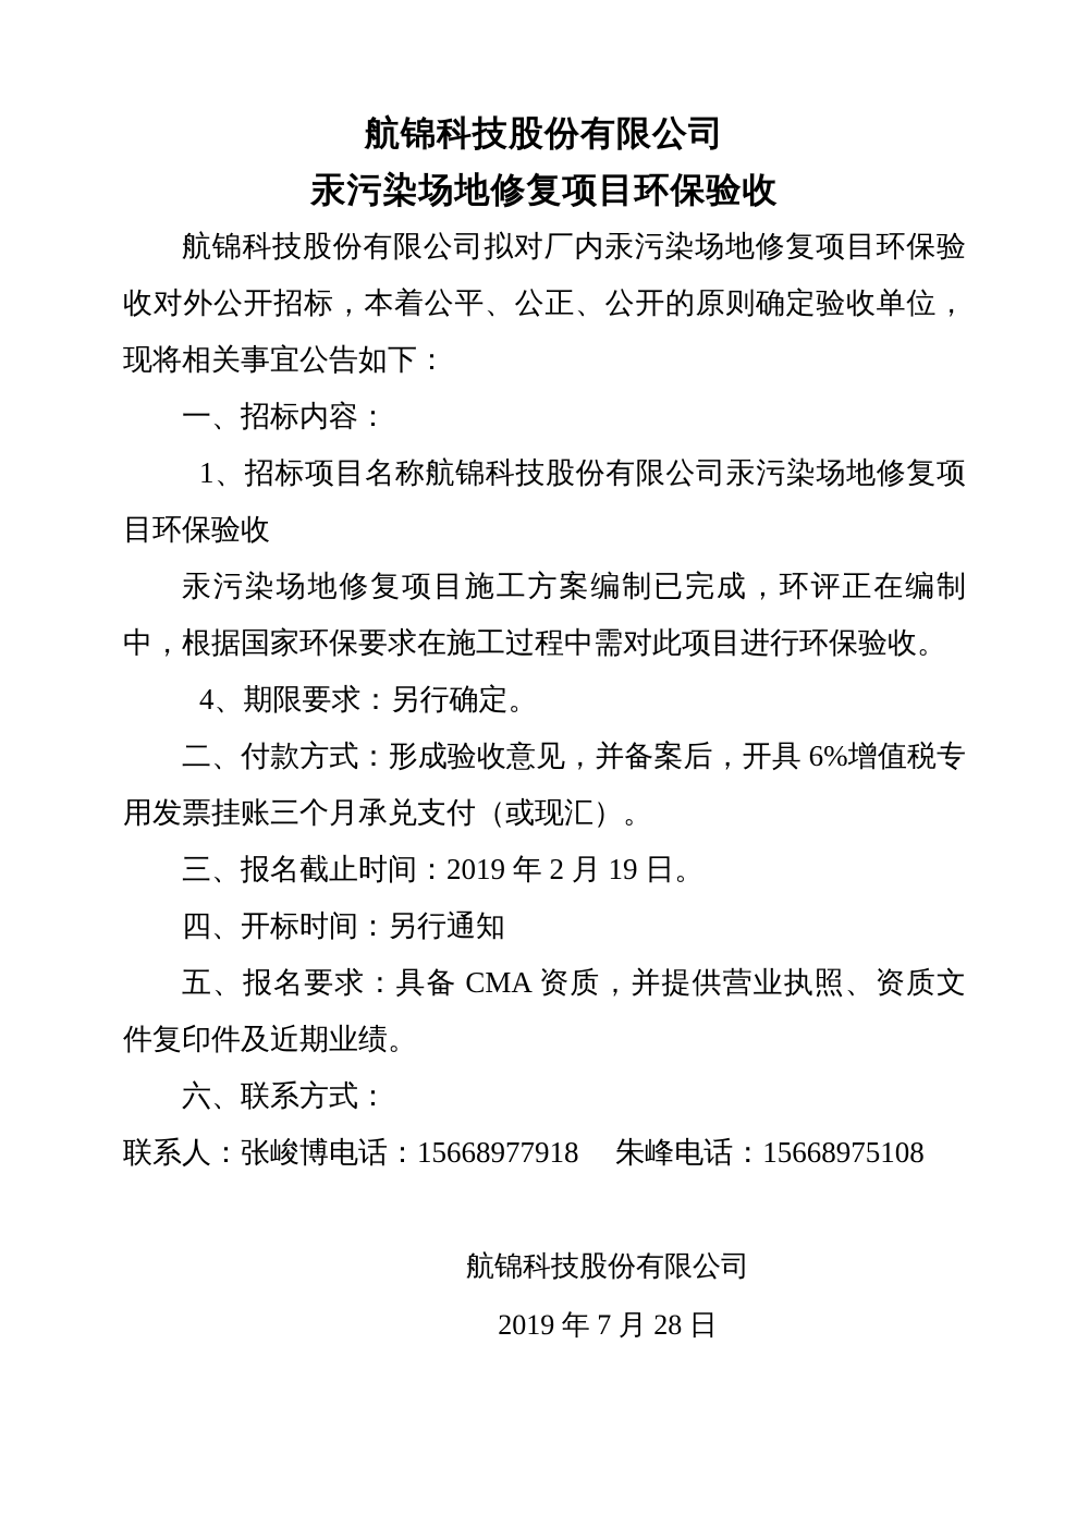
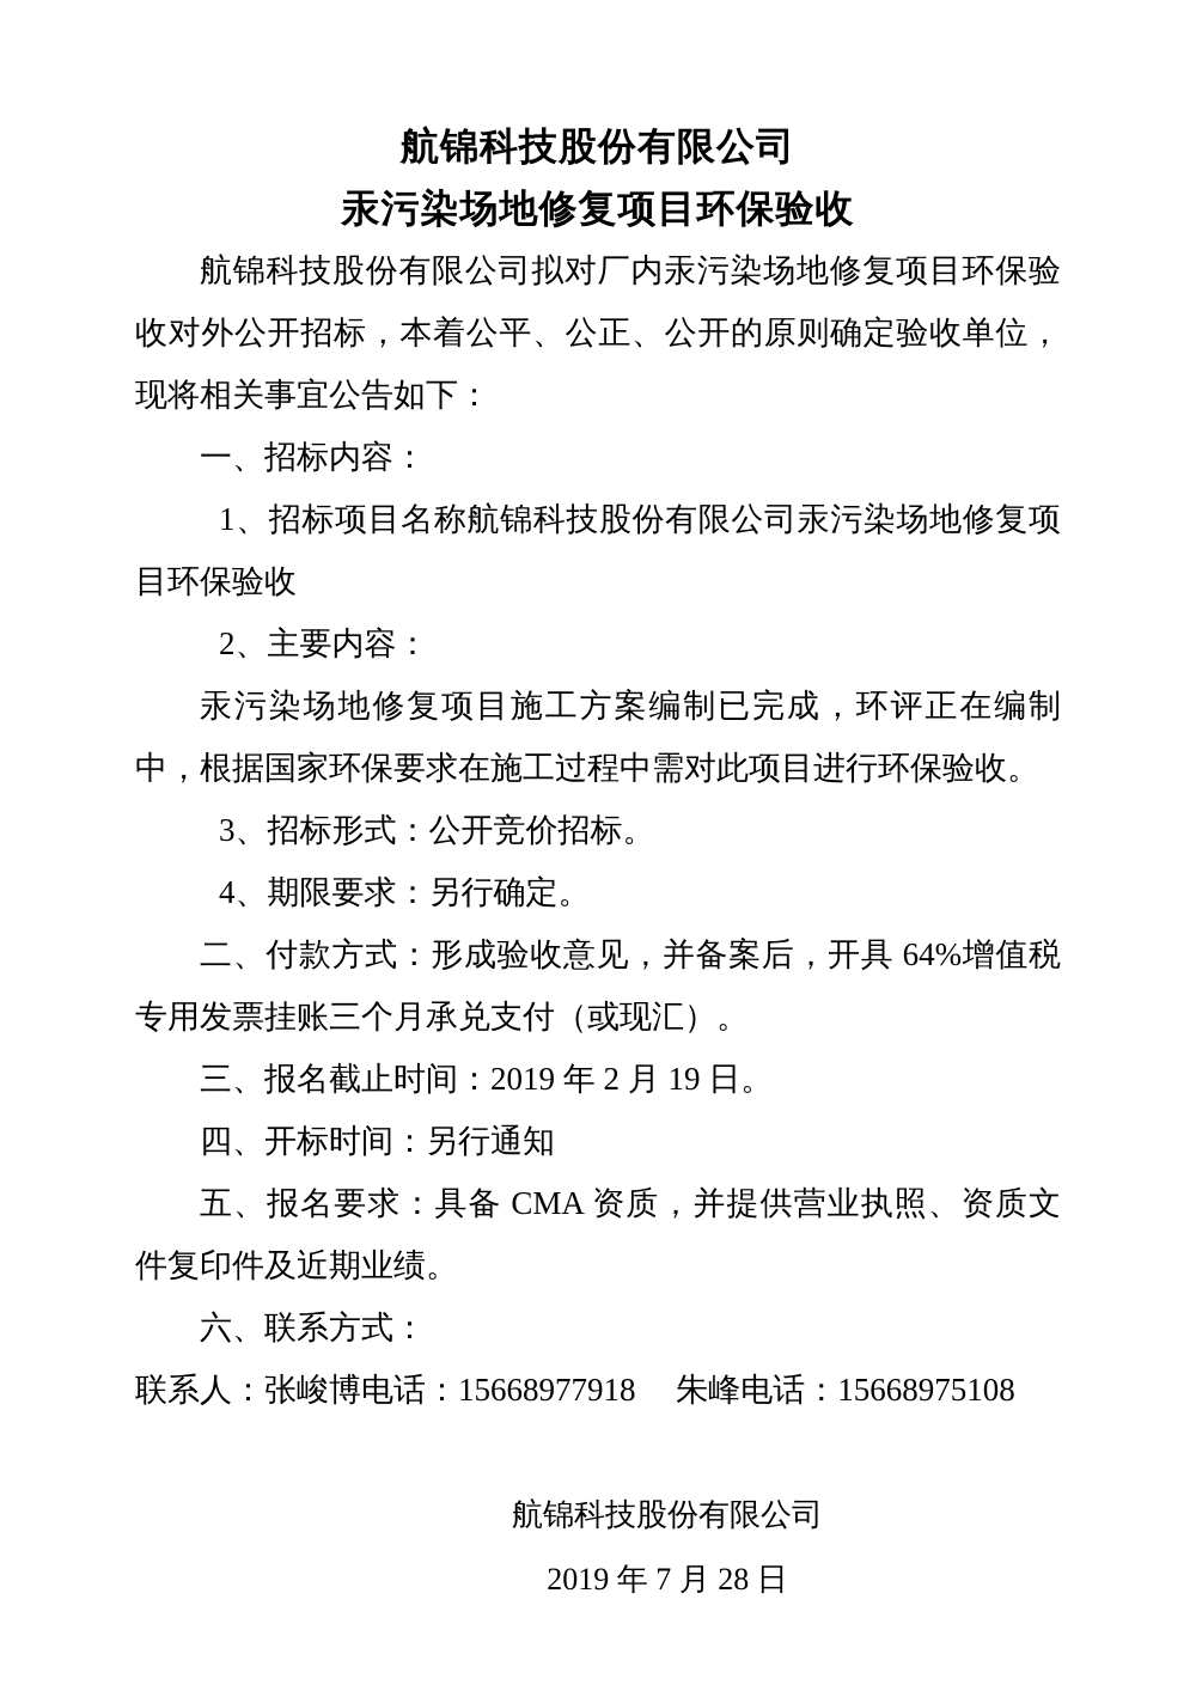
  航锦科技股份有限公司
  汞污染场地修复项目环保验收
  航锦科技股份有限公司拟对厂内汞污染场地修复项目环保验收对外公开招标，本着公平、公正、公开的原则确定验收单位，现将相关事宜公告如下：
  一、招标内容：
  1、招标项目名称航锦科技股份有限公司汞污染场地修复项目环保验收
+ 2、主要内容：
  汞污染场地修复项目施工方案编制已完成，环评正在编制中，根据国家环保要求在施工过程中需对此项目进行环保验收。
+ 3、招标形式：公开竞价招标。
  4、期限要求：另行确定。
- 二、付款方式：形成验收意见，并备案后，开具 6%增值税专用发票挂账三个月承兑支付（或现汇）。
+ 二、付款方式：形成验收意见，并备案后，开具 64%增值税专用发票挂账三个月承兑支付（或现汇）。
  三、报名截止时间：2019 年 2 月 19 日。
  四、开标时间：另行通知
  五、报名要求：具备 CMA 资质，并提供营业执照、资质文件复印件及近期业绩。
  六、联系方式：
  联系人：张峻博电话：15668977918 朱峰电话：15668975108
  航锦科技股份有限公司
  2019 年 7 月 28 日
